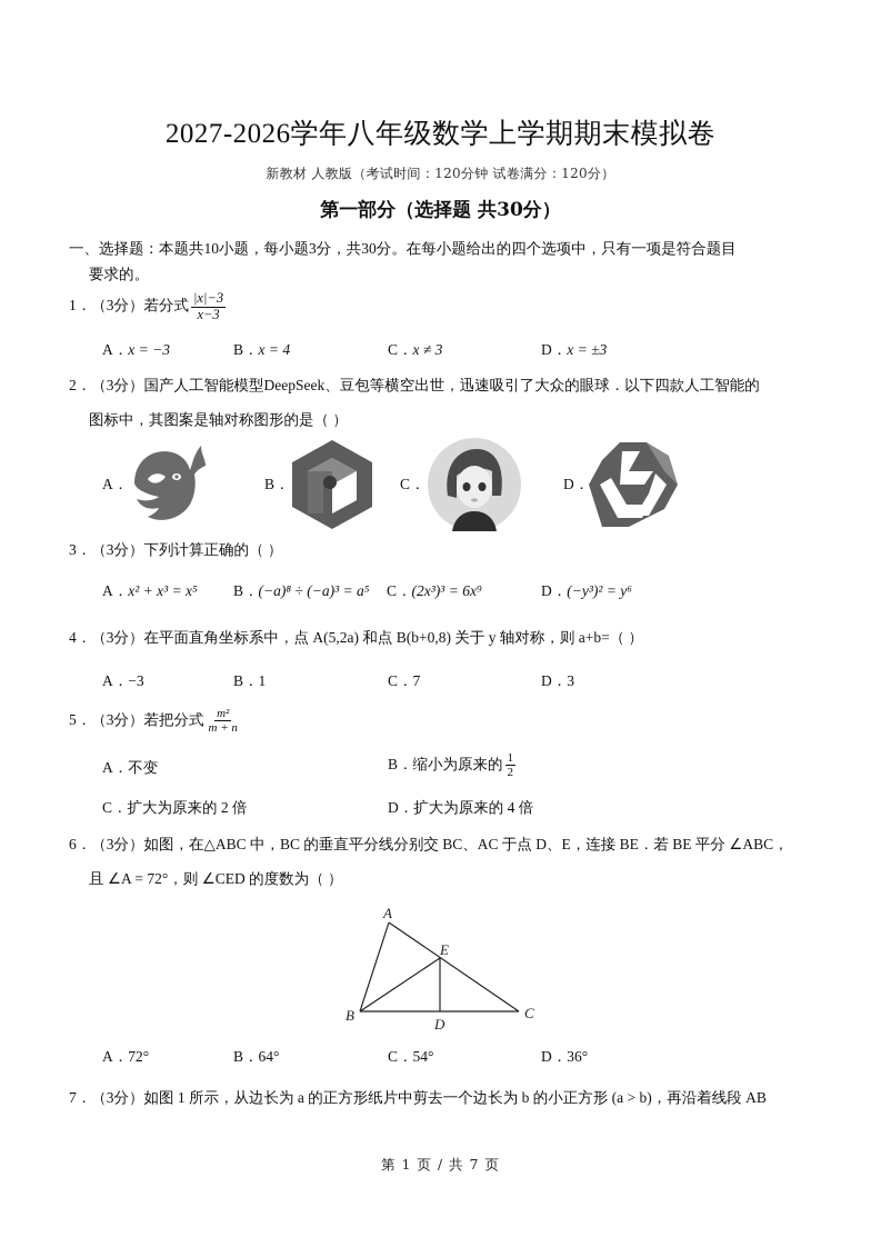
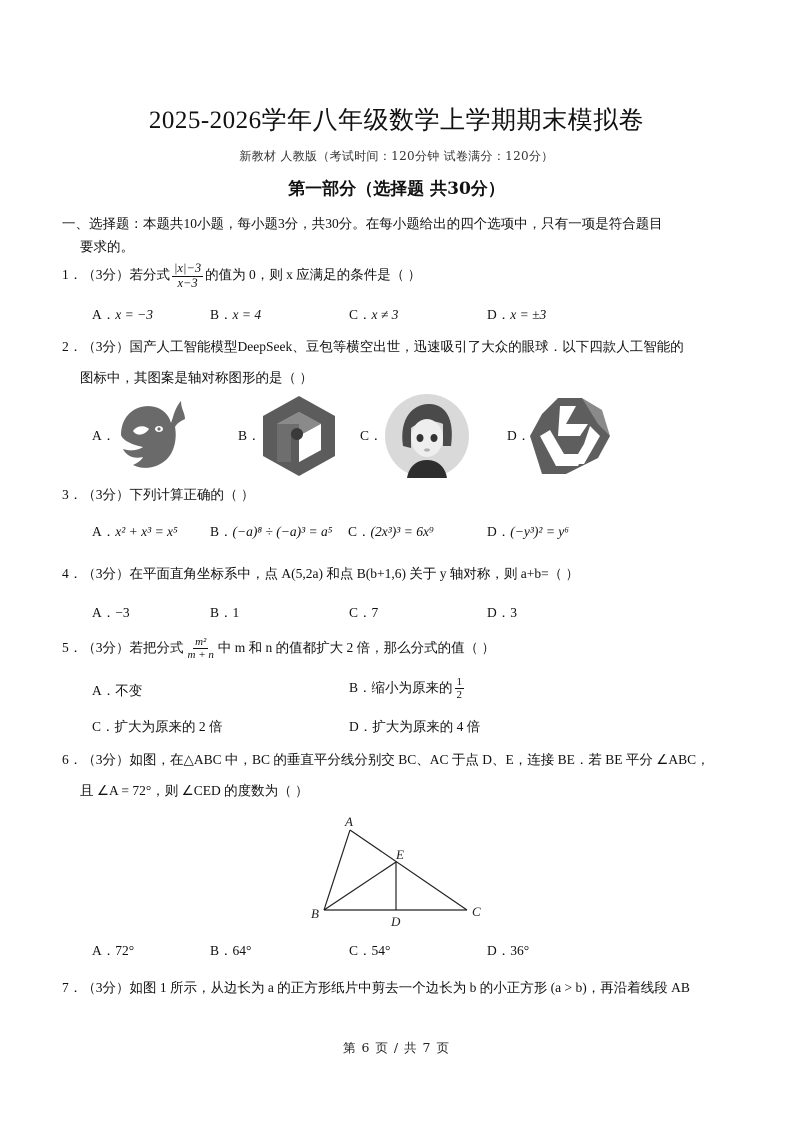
- 2027-2026学年八年级数学上学期期末模拟卷
+ 2025-2026学年八年级数学上学期期末模拟卷
  新教材 人教版（考试时间：120分钟 试卷满分：120分）
  第一部分（选择题 共30分）
  一、选择题：本题共10小题，每小题3分，共30分。在每小题给出的四个选项中，只有一项是符合题目
  要求的。
  1．
  （3分）
  若分式
  |x|−3
  x−3
+ 的值为 0，则 x 应满足的条件是（ ）
  A．x = −3
  B．x = 4
  C．x ≠ 3
  D．x = ±3
  2．（3分）国产人工智能模型DeepSeek、豆包等横空出世，迅速吸引了大众的眼球．以下四款人工智能的
  图标中，其图案是轴对称图形的是（ ）
  A．
  B．
  C．
  D．
  3．（3分）下列计算正确的（ ）
  A．x² + x³ = x⁵
  B．(−a)⁸ ÷ (−a)³ = a⁵
  C．(2x³)³ = 6x⁹
  D．(−y³)² = y⁶
- 4．（3分）在平面直角坐标系中，点 A(5,2a) 和点 B(b+0,8) 关于 y 轴对称，则 a+b=（ ）
+ 4．（3分）在平面直角坐标系中，点 A(5,2a) 和点 B(b+1,6) 关于 y 轴对称，则 a+b=（ ）
  A．−3
  B．1
  C．7
  D．3
  5．
  （3分）
  若把分式
  m²
  m + n
+ 中 m 和 n 的值都扩大 2 倍，那么分式的值（ ）
  A．不变
  B．
  缩小为原来的
  1
  2
  C．扩大为原来的 2 倍
  D．扩大为原来的 4 倍
  6．（3分）如图，在△ABC 中，BC 的垂直平分线分别交 BC、AC 于点 D、E，连接 BE．若 BE 平分 ∠ABC，
  且 ∠A = 72°，则 ∠CED 的度数为（ ）
  A
  B
  C
  D
  E
  A．72°
  B．64°
  C．54°
  D．36°
  7．（3分）如图 1 所示，从边长为 a 的正方形纸片中剪去一个边长为 b 的小正方形 (a > b)，再沿着线段 AB
- 第 1 页 / 共 7 页
+ 第 6 页 / 共 7 页
